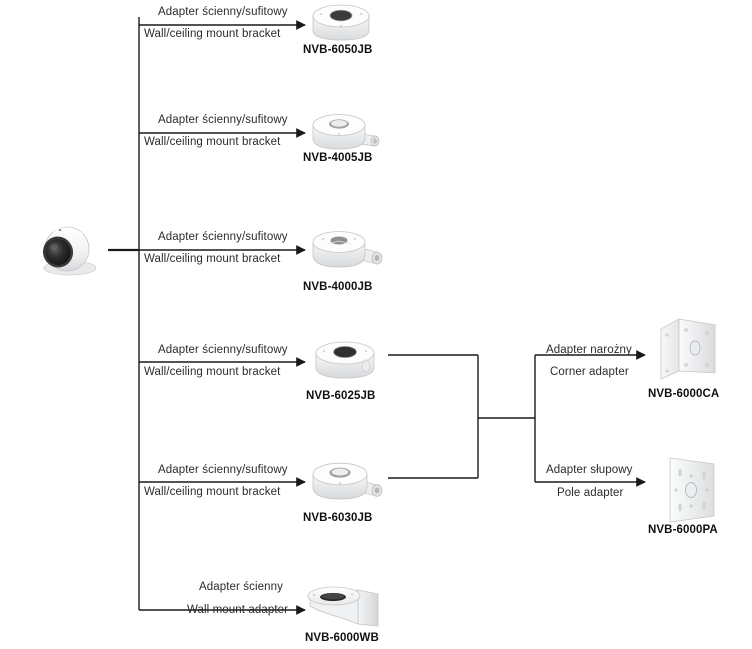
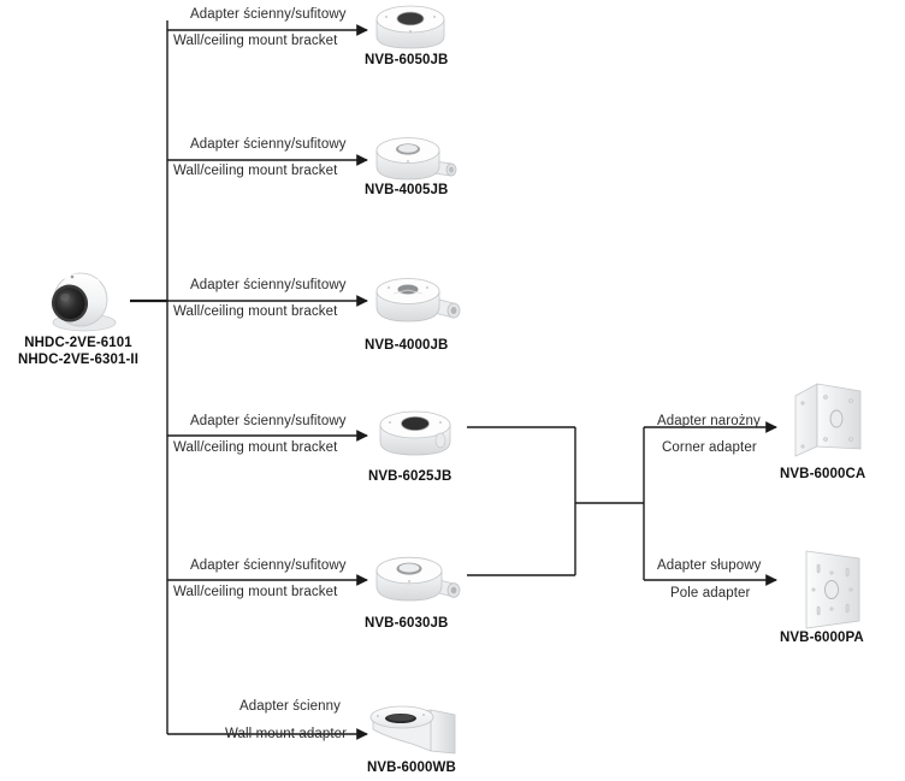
+ NHDC-2VE-6101
+ NHDC-2VE-6301-II
  Adapter ścienny/sufitowy
  Wall/ceiling mount bracket
  NVB-6050JB
  Adapter ścienny/sufitowy
  Wall/ceiling mount bracket
  NVB-4005JB
  Adapter ścienny/sufitowy
  Wall/ceiling mount bracket
  NVB-4000JB
  Adapter ścienny/sufitowy
  Wall/ceiling mount bracket
  NVB-6025JB
  Adapter ścienny/sufitowy
  Wall/ceiling mount bracket
  NVB-6030JB
  Adapter ścienny
  Wall mount adapter
  NVB-6000WB
  Adapter narożny
  Corner adapter
  NVB-6000CA
  Adapter słupowy
  Pole adapter
  NVB-6000PA
